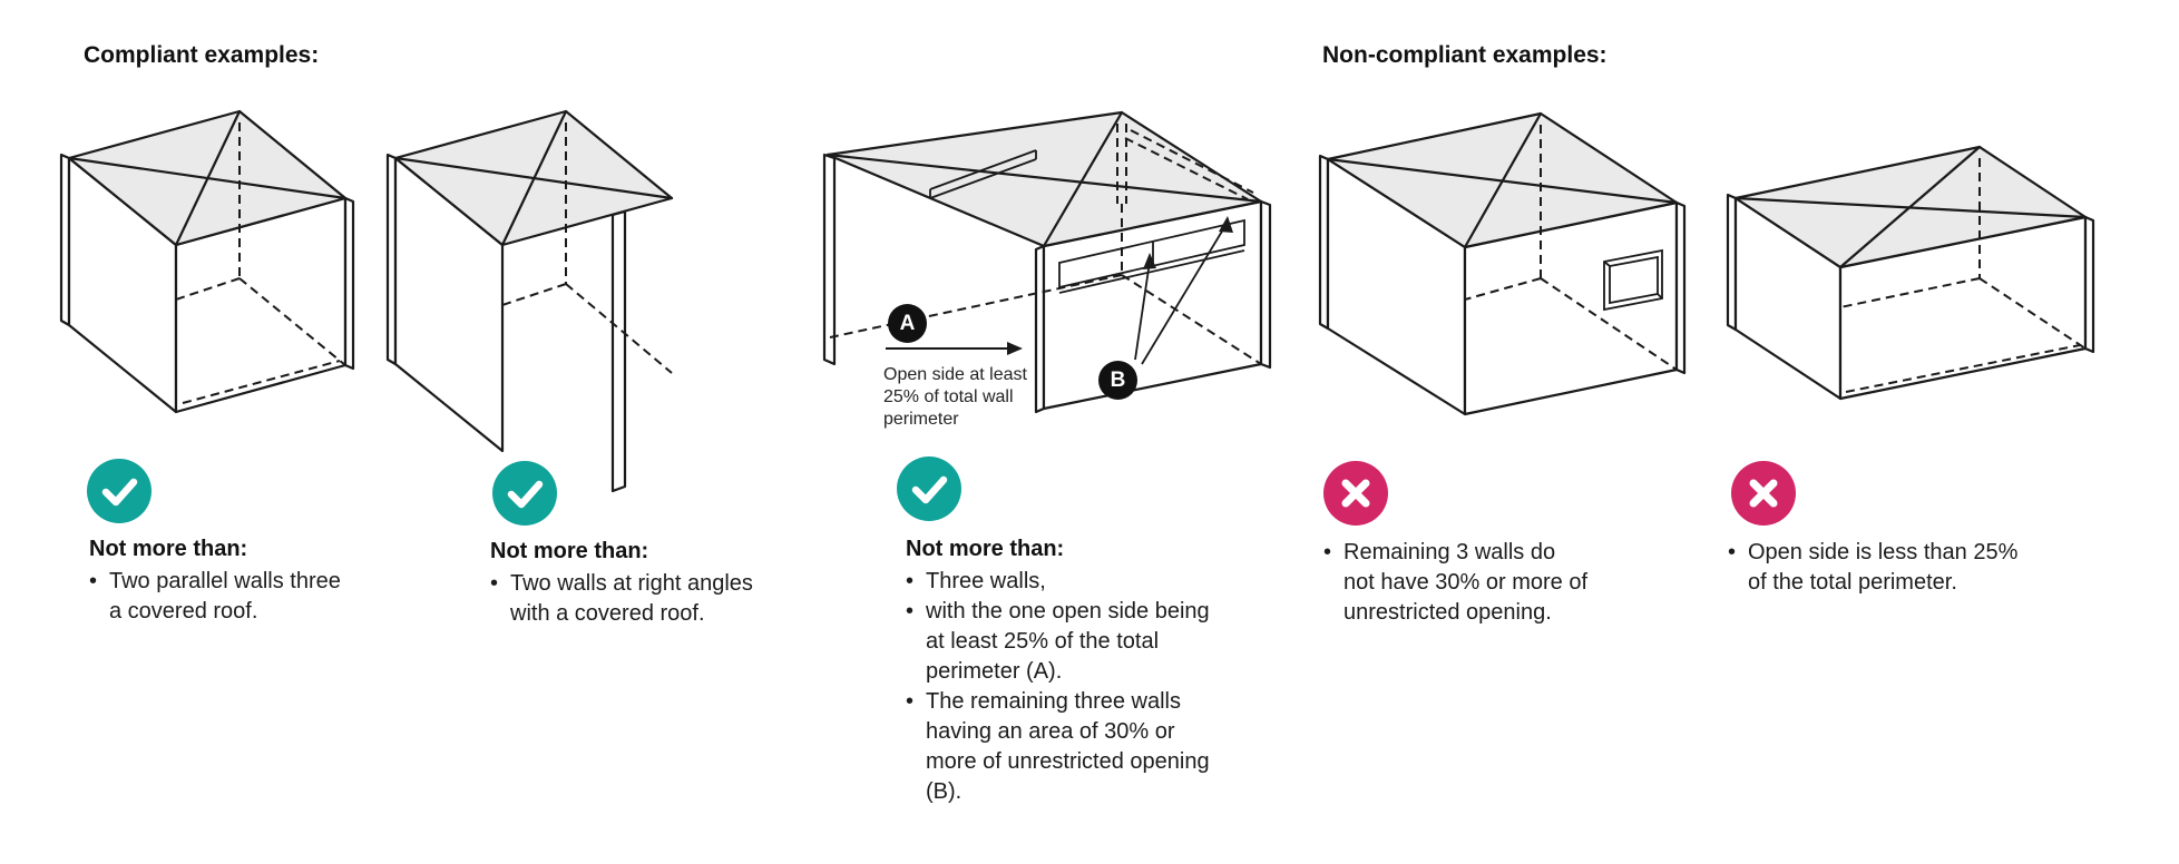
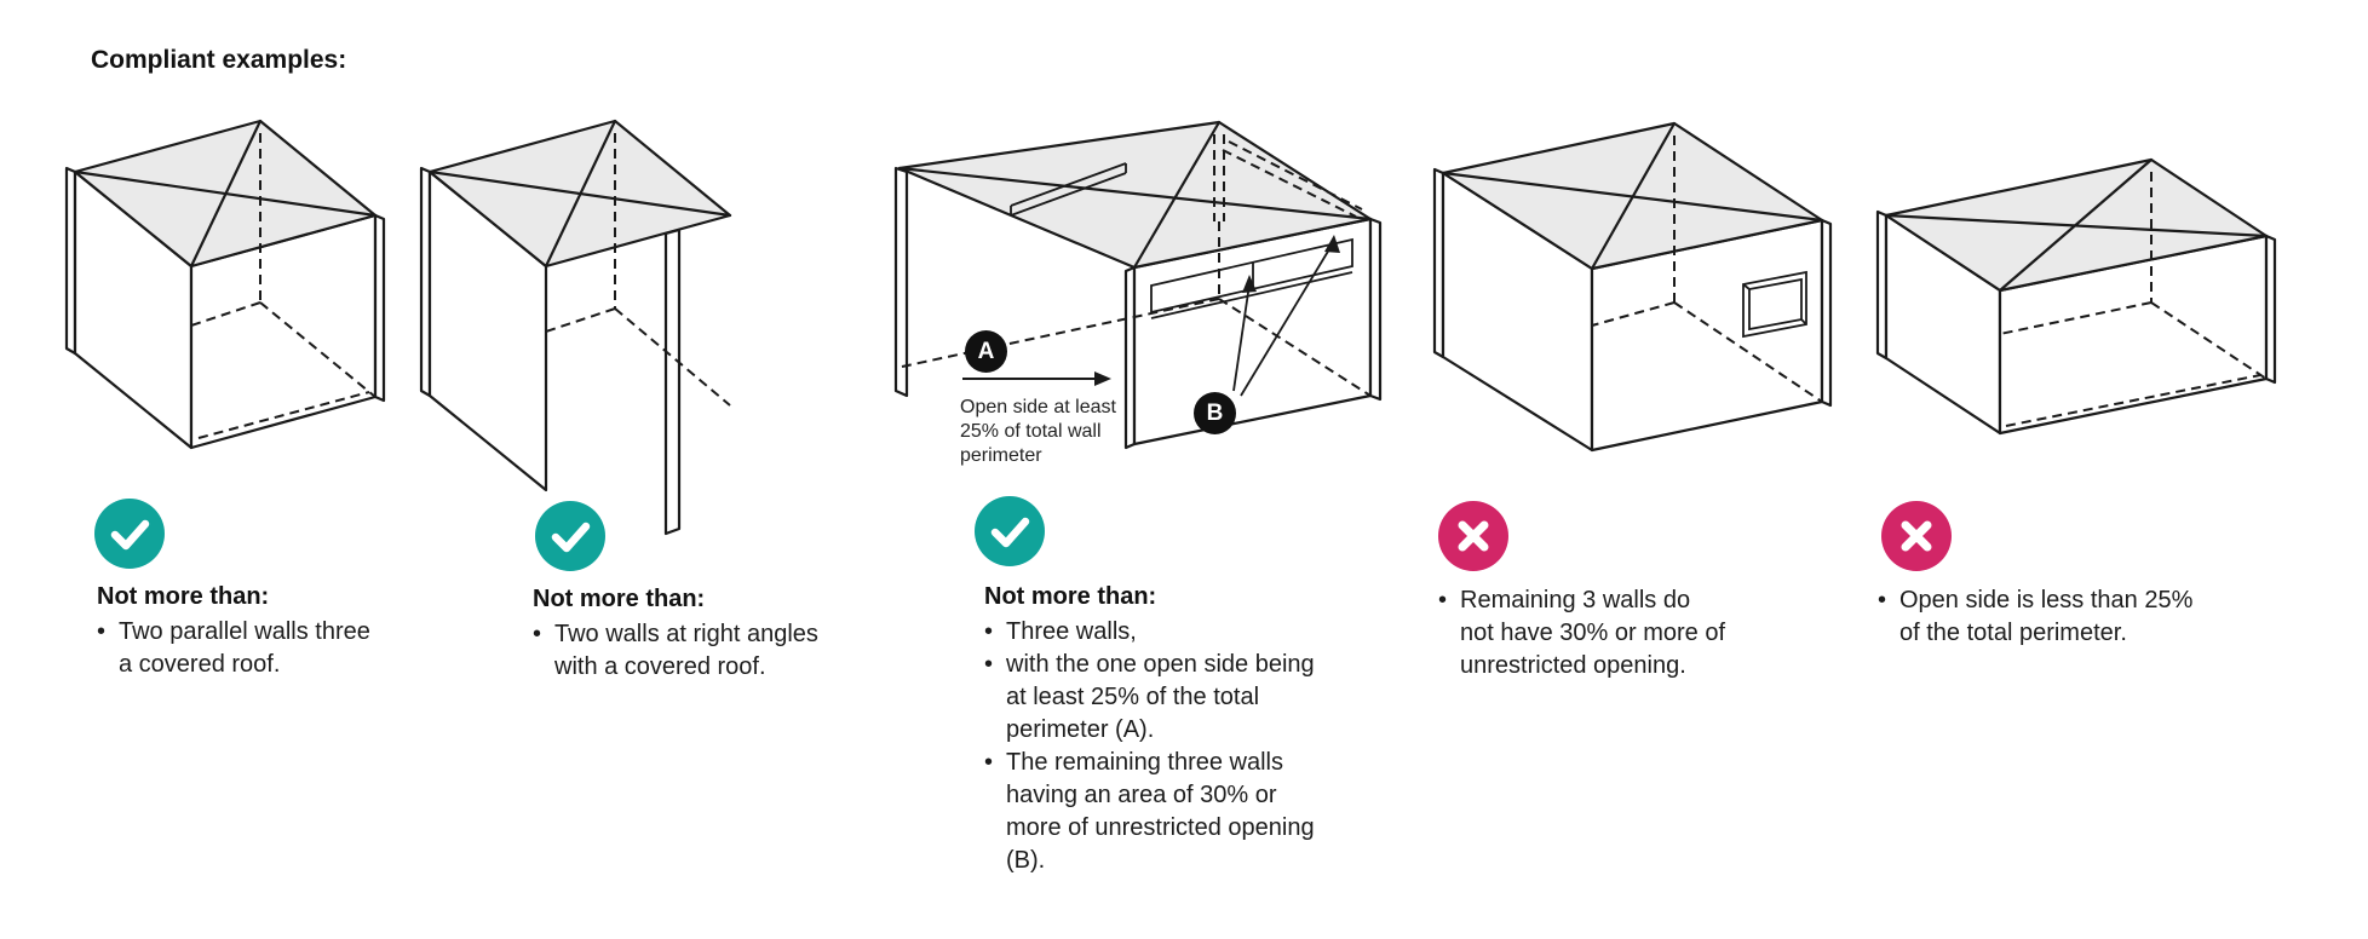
  Compliant examples:
- Non-compliant examples:
  A
  Open side at least 25% of total wall perimeter
  B
  Not more than:
  •
  Two parallel walls three a covered roof.
  Not more than:
  •
  Two walls at right angles with a covered roof.
  Not more than:
  •
  Three walls,
  •
  with the one open side being at least 25% of the total perimeter (A).
  •
  The remaining three walls having an area of 30% or more of unrestricted opening (B).
  •
  Remaining 3 walls do not have 30% or more of unrestricted opening.
  •
  Open side is less than 25% of the total perimeter.
